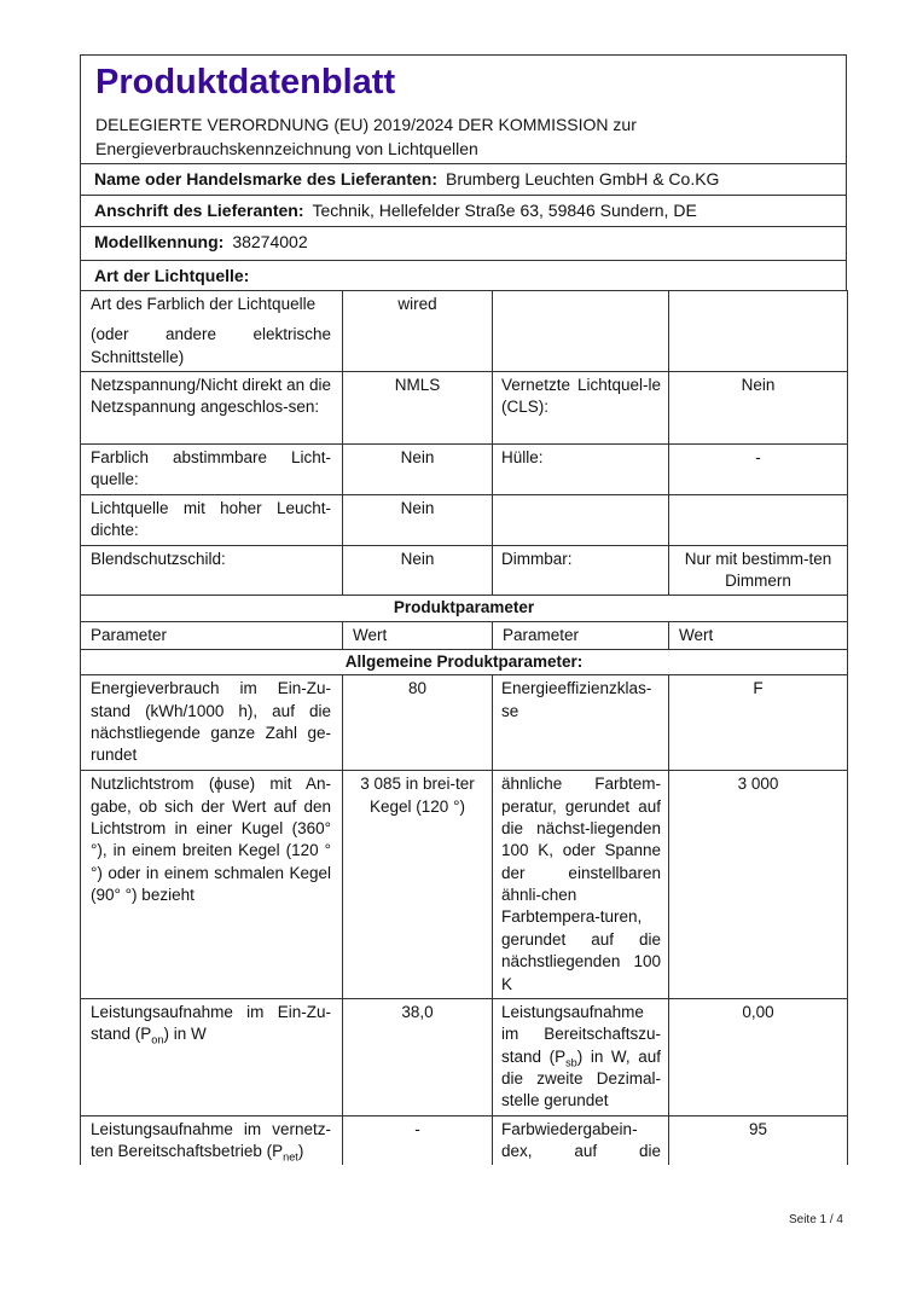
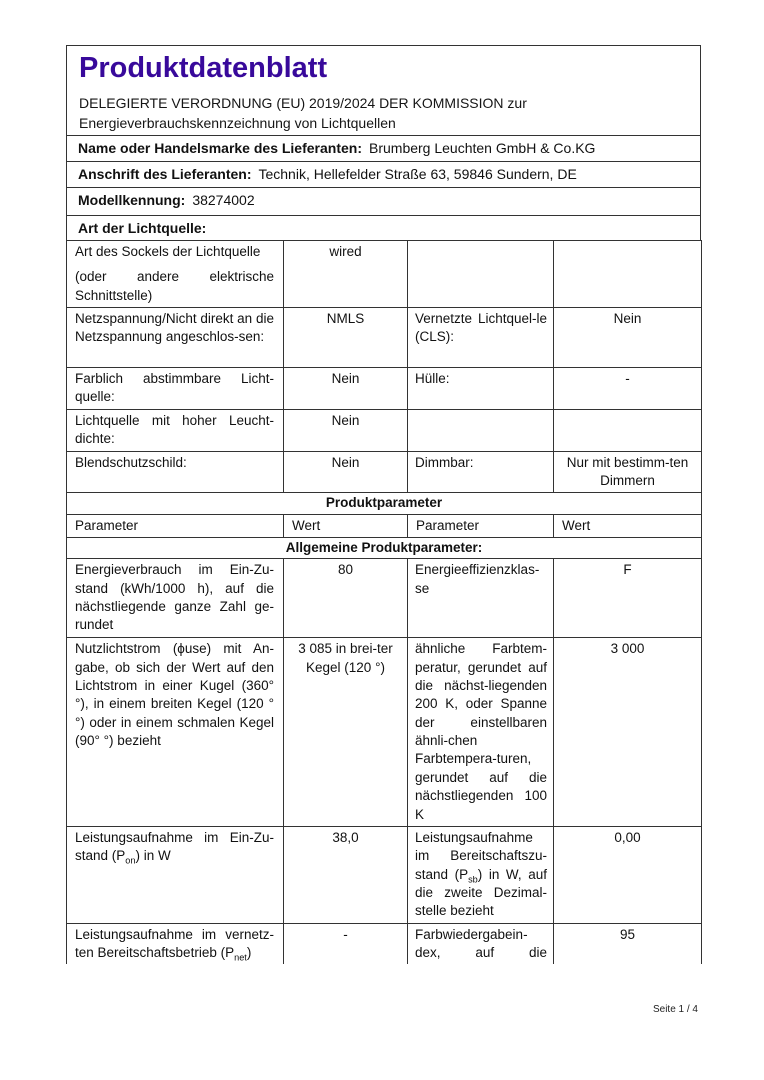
  Produktdatenblatt
  DELEGIERTE VERORDNUNG (EU) 2019/2024 DER KOMMISSION zur
  Energieverbrauchskennzeichnung von Lichtquellen
  Name oder Handelsmarke des Lieferanten: Brumberg Leuchten GmbH & Co.KG
  Anschrift des Lieferanten: Technik, Hellefelder Straße 63, 59846 Sundern, DE
  Modellkennung: 38274002
  Art der Lichtquelle:
- Art des Farblich der Lichtquelle (oder andere elektrische Schnittstelle)	wired
+ Art des Sockels der Lichtquelle (oder andere elektrische Schnittstelle)	wired
  Netzspannung/Nicht direkt an die Netzspannung angeschlos-sen:	NMLS	Vernetzte Lichtquel-le (CLS):	Nein
  Farblich abstimmbare Licht-quelle:	Nein	Hülle:	-
  Lichtquelle mit hoher Leucht-dichte:	Nein
  Blendschutzschild:	Nein	Dimmbar:	Nur mit bestimm-ten Dimmern
  Produktparameter
  Parameter	Wert	Parameter	Wert
  Allgemeine Produktparameter:
  Energieverbrauch im Ein-Zu-stand (kWh/1000 h), auf die nächstliegende ganze Zahl ge-rundet	80	Energieeffizienzklas-se	F
- Nutzlichtstrom (ϕuse) mit An-gabe, ob sich der Wert auf den Lichtstrom in einer Kugel (360° °), in einem breiten Kegel (120 °°) oder in einem schmalen Kegel (90° °) bezieht	3 085 in brei-ter Kegel (120 °)	ähnliche Farbtem-peratur, gerundet auf die nächst-liegenden 100 K, oder Spanne der einstellbaren ähnli-chen Farbtempera-turen, gerundet auf die nächstliegenden 100 K	3 000
+ Nutzlichtstrom (ϕuse) mit An-gabe, ob sich der Wert auf den Lichtstrom in einer Kugel (360° °), in einem breiten Kegel (120 °°) oder in einem schmalen Kegel (90° °) bezieht	3 085 in brei-ter Kegel (120 °)	ähnliche Farbtem-peratur, gerundet auf die nächst-liegenden 200 K, oder Spanne der einstellbaren ähnli-chen Farbtempera-turen, gerundet auf die nächstliegenden 100 K	3 000
- Leistungsaufnahme im Ein-Zu-stand (Pon) in W	38,0	Leistungsaufnahme im Bereitschaftszu-stand (Psb) in W, auf die zweite Dezimal-stelle gerundet	0,00
+ Leistungsaufnahme im Ein-Zu-stand (Pon) in W	38,0	Leistungsaufnahme im Bereitschaftszu-stand (Psb) in W, auf die zweite Dezimal-stelle bezieht	0,00
  Leistungsaufnahme im vernetz-ten Bereitschaftsbetrieb (Pnet)	-	Farbwiedergabein-dex, auf die	95
  Seite 1 / 4
